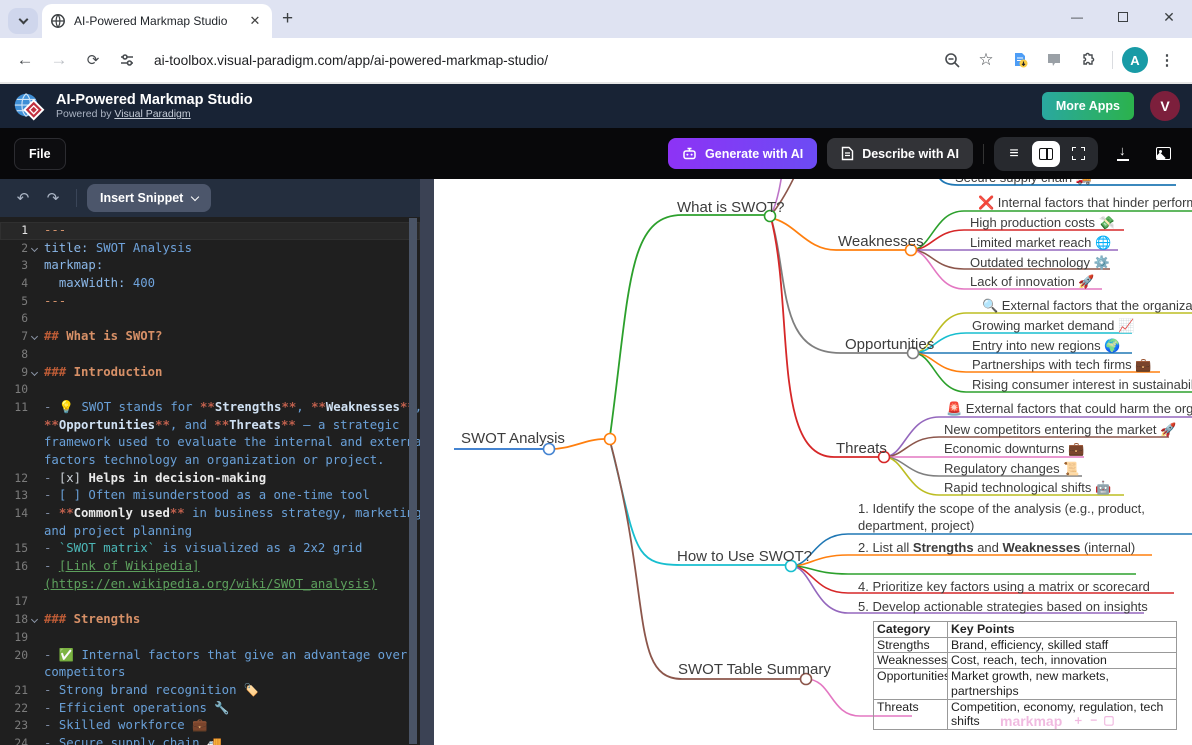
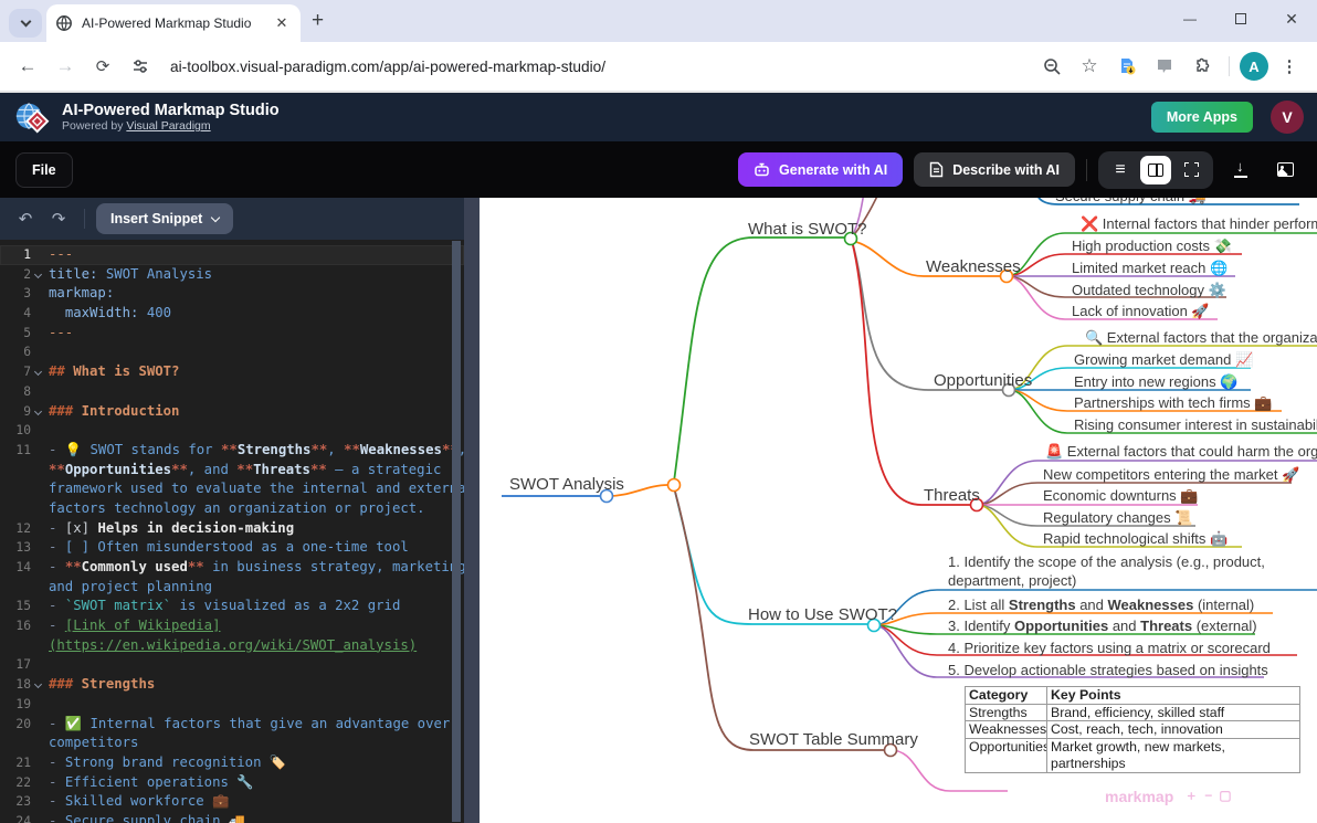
  AI-Powered Markmap Studio
  ✕
  +
  —
  ✕
  ←
  →
  ⟳
  ai-toolbox.visual-paradigm.com/app/ai-powered-markmap-studio/
  ☆
  A
  ⋮
  AI-Powered Markmap Studio
  Powered by Visual Paradigm
  More Apps
  V
  File
  Generate with AI
  Describe with AI
  ≡
  ↶
  ↷
  Insert Snippet
  1
  ---
  2
  title: SWOT Analysis
  3
  markmap:
  4
  maxWidth: 400
  5
  ---
  6
  7
  ## What is SWOT?
  8
  9
  ### Introduction
  10
  11
  - 💡 SWOT stands for **Strengths**, **Weaknesses* ,
  **Opportunities**, and **Threats** — a strategic
  framework used to evaluate the internal and extera
  factors technology an organization or project.
  12
  - [x] Helps in decision-making
  13
  - [ ] Often misunderstood as a one-time tool
  14
  - **Commonly used** in business strategy, marketig
  and project planning
  15
  - `SWOT matrix` is visualized as a 2x2 grid
  16
  - [Link of Wikipedia]
  (https://en.wikipedia.org/wiki/SWOT_analysis)
  17
  18
  ### Strengths
  19
  20
  - ✅ Internal factors that give an advantage over
  competitors
  21
  - Strong brand recognition 🏷️
  22
  - Efficient operations 🔧
  23
  - Skilled workforce 💼
  24
  - Secure supply chain 🚚
  markmap
  ＋−▢
  Category	Key Points
  Strengths	Brand, efficiency, skilled staff
  Weaknesses	Cost, reach, tech, innovation
  Opportunities	Market growth, new markets, partnerships
- Threats	Competition, economy, regulation, tech shifts
  SWOT Analysis
  What is SWOT?
  Weaknesses
  ❌ Internal factors that hinder perfor
  High production costs 💸
  Limited market reach 🌐
  Outdated technology ⚙️
  Lack of innovation 🚀
  Opportunities
  🔍 External factors that the organiza
  Growing market demand 📈
  Entry into new regions 🌍
  Partnerships with tech firms 💼
  Rising consumer interest in sustainabi
  Threats
  🚨 External factors that could harm the org
  New competitors entering the market 🚀
  Economic downturns 💼
  Regulatory changes 📜
  Rapid technological shifts 🤖
  How to Use SWOT?
  1. Identify the scope of the analysis (e.g., product, department, project)
  2. List all Strengths and Weaknesses (internal)
+ 3. Identify Opportunities and Threats (external)
  4. Prioritize key factors using a matrix or scorecard
  5. Develop actionable strategies based on insights
  SWOT Table Summary
